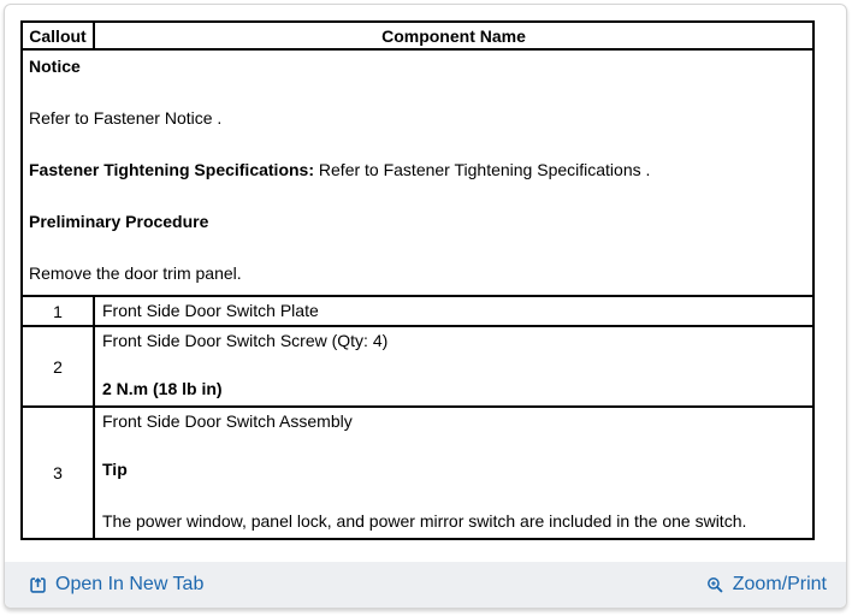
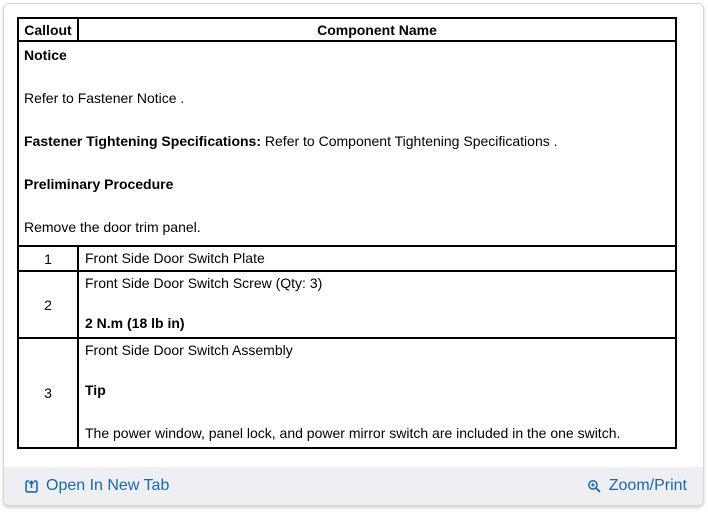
  Callout	Component Name
- Notice Refer to Fastener Notice . Fastener Tightening Specifications: Refer to Fastener Tightening Specifications . Preliminary Procedure Remove the door trim panel.
+ Notice Refer to Fastener Notice . Fastener Tightening Specifications: Refer to Component Tightening Specifications . Preliminary Procedure Remove the door trim panel.
  1	Front Side Door Switch Plate
- 2	Front Side Door Switch Screw (Qty: 4) 2 N.m (18 lb in)
+ 2	Front Side Door Switch Screw (Qty: 3) 2 N.m (18 lb in)
  3	Front Side Door Switch Assembly Tip The power window, panel lock, and power mirror switch are included in the one switch.
  Open In New Tab
  Zoom/Print
